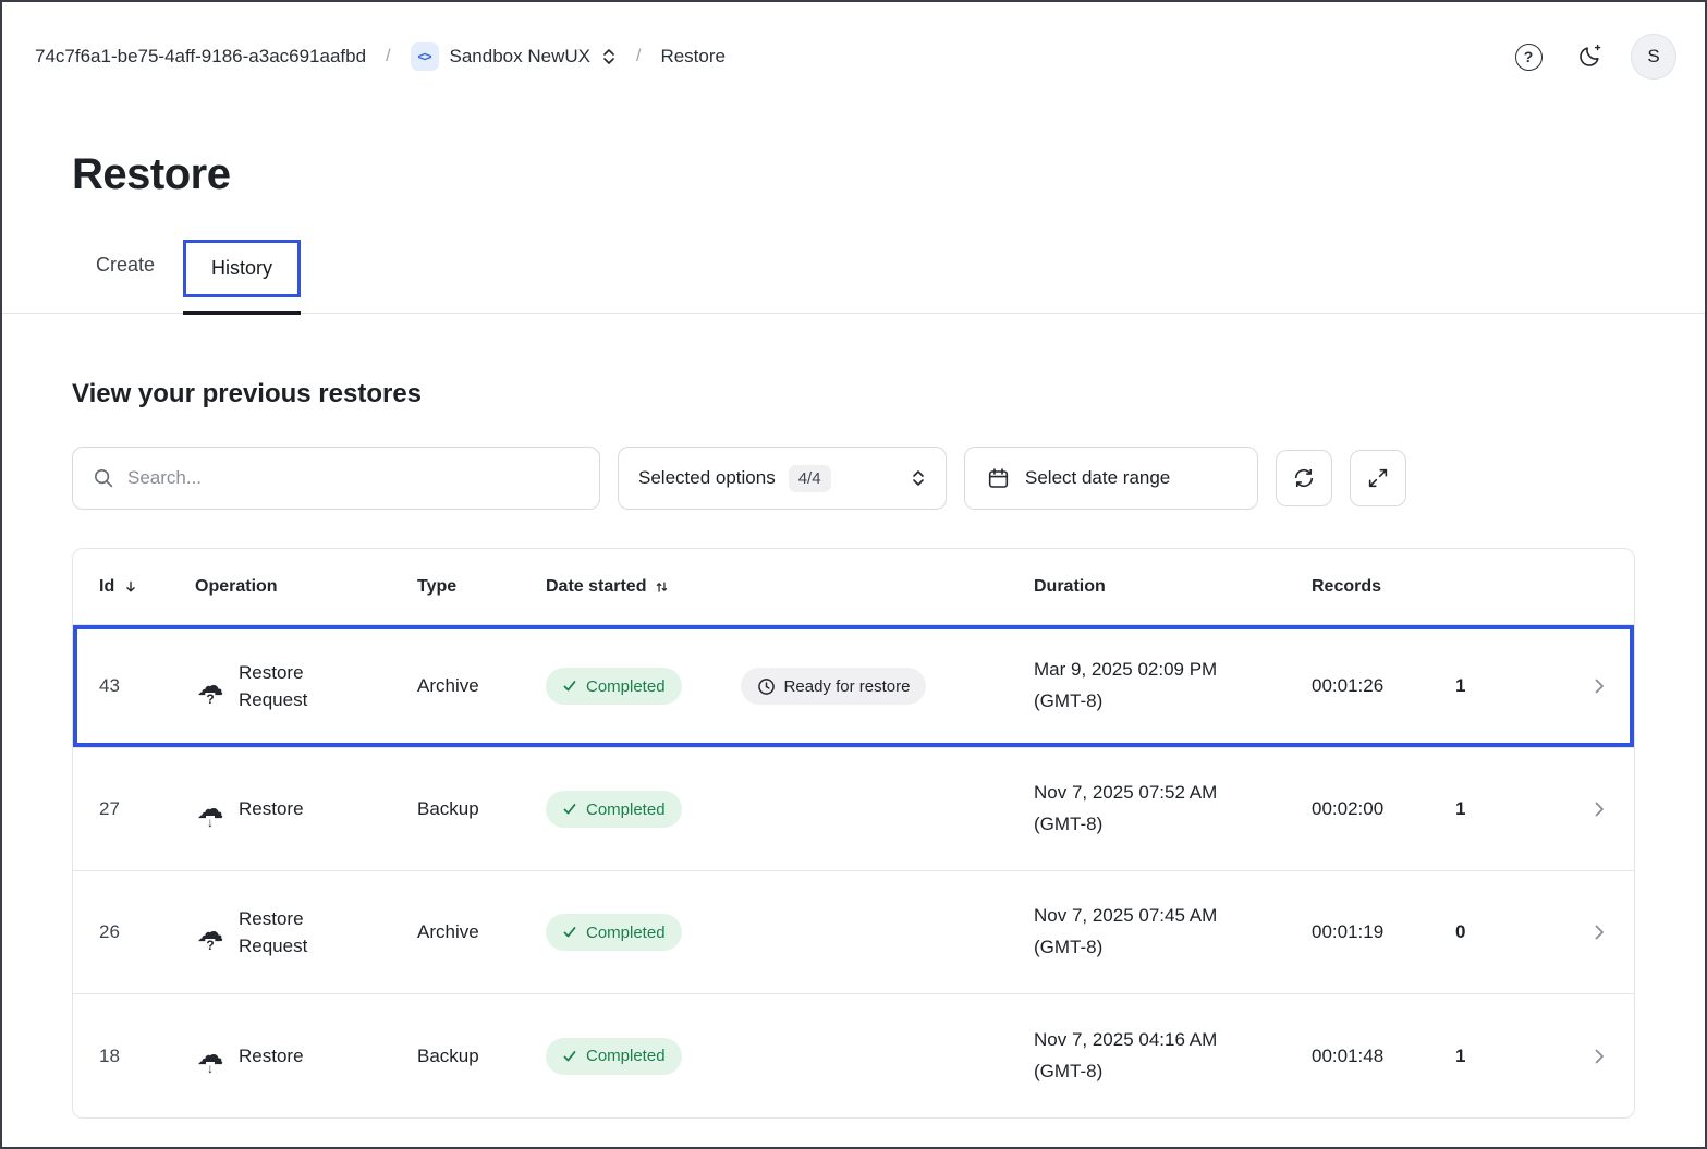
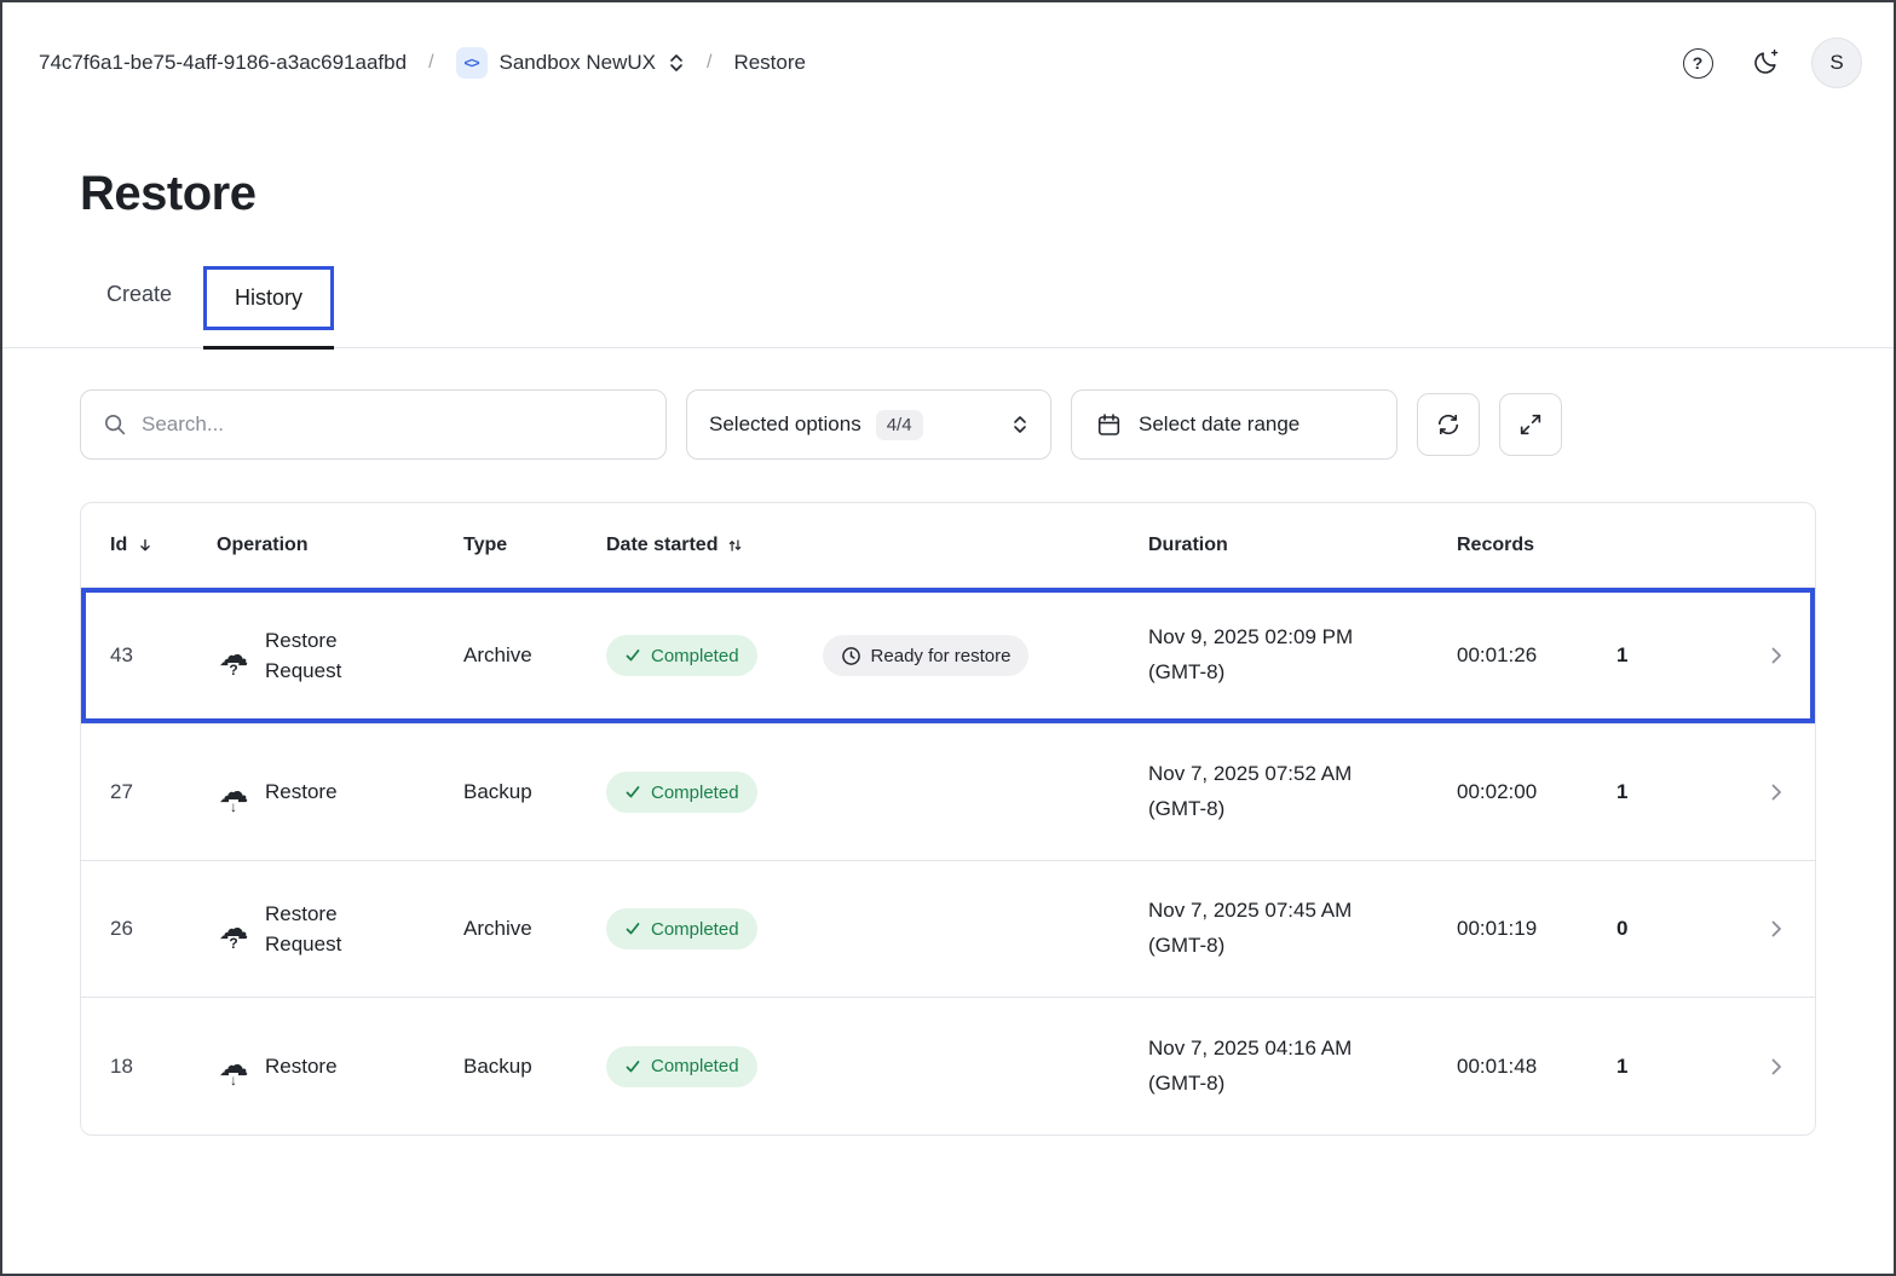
  74c7f6a1-be75-4aff-9186-a3ac691aafbd
  /
  <>
  Sandbox NewUX
  /
  Restore
  ?
  S
  Restore
  Create
  History
- View your previous restores
  Search...
  Selected options
  4/4
  Select date range
  Id
  Operation
  Type
  Date started
  Duration
  Records
  43
  ☁
  ?
  Restore Request
  Archive
  Completed
  Ready for restore
- Mar 9, 2025 02:09 PM
+ Nov 9, 2025 02:09 PM
  (GMT-8)
  00:01:26
  1
  27
  ☁
  ↓
  Restore
  Backup
  Completed
  Nov 7, 2025 07:52 AM
  (GMT-8)
  00:02:00
  1
  26
  ☁
  ?
  Restore Request
  Archive
  Completed
  Nov 7, 2025 07:45 AM
  (GMT-8)
  00:01:19
  0
  18
  ☁
  ↓
  Restore
  Backup
  Completed
  Nov 7, 2025 04:16 AM
  (GMT-8)
  00:01:48
  1
